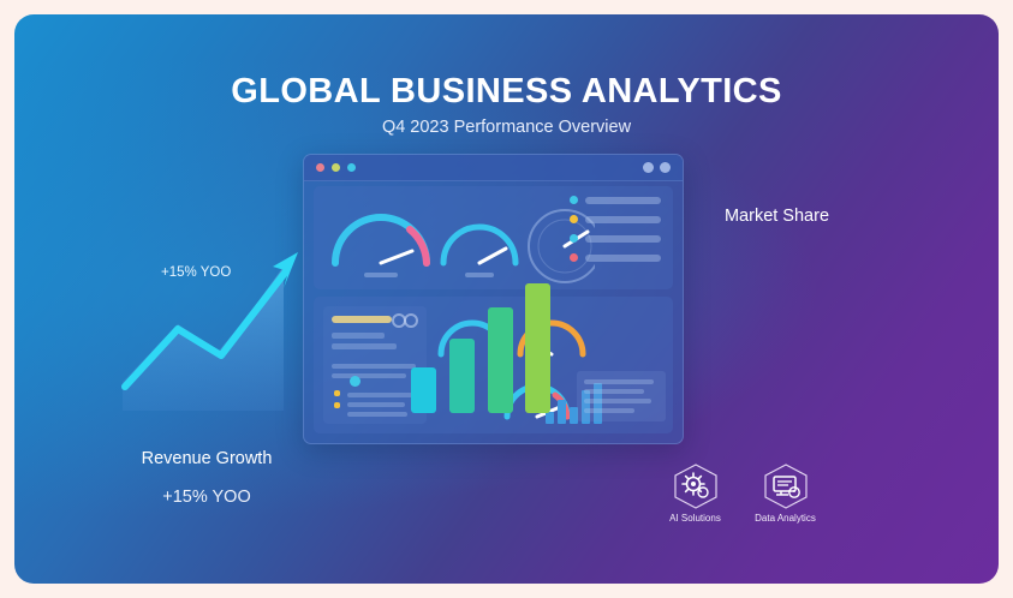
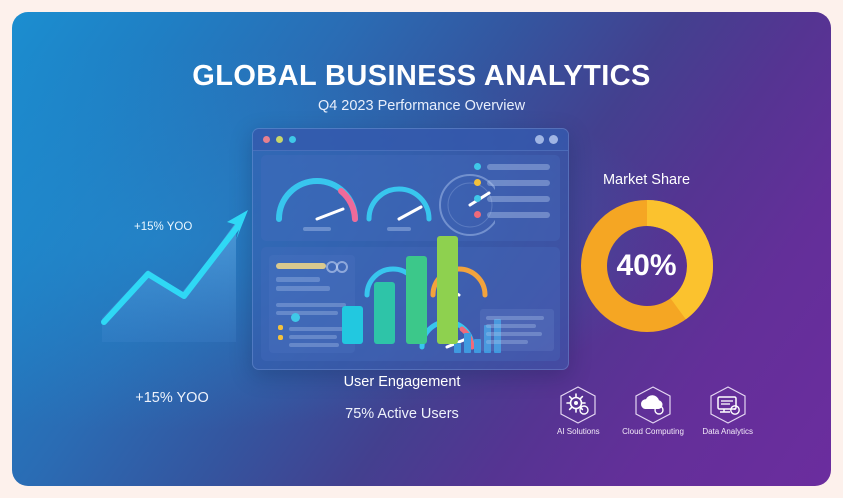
  GLOBAL BUSINESS ANALYTICS
  Q4 2023 Performance Overview
  +15% YOO
  Market Share
+ 40%
  AI Solutions
+ Cloud Computing
  Data Analytics
- Revenue Growth
  +15% YOO
+ User Engagement
+ 75% Active Users
